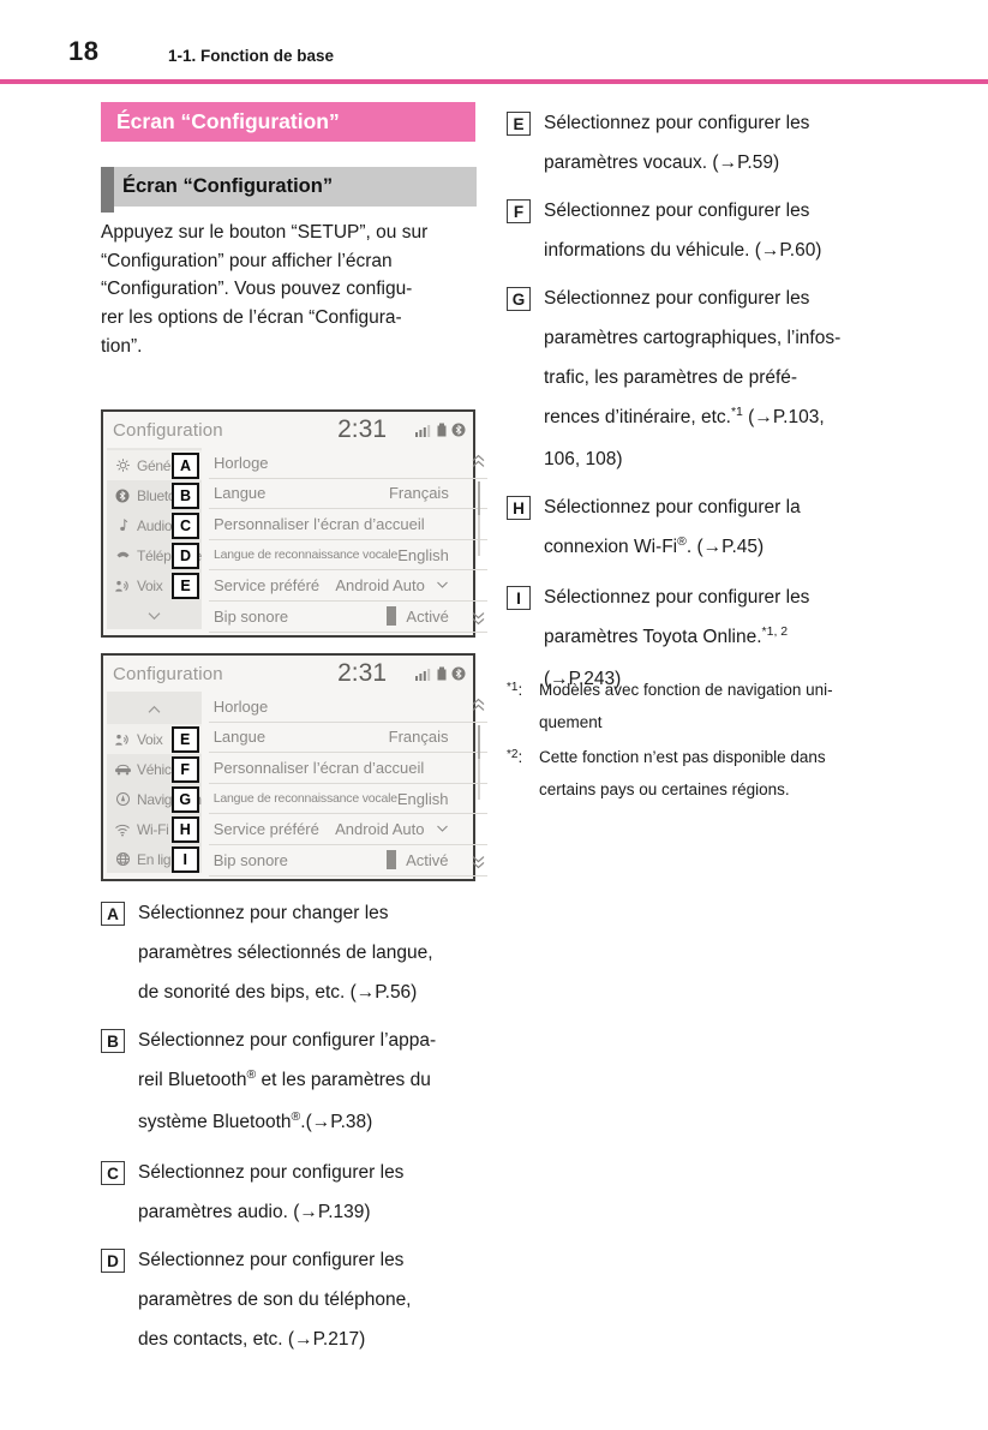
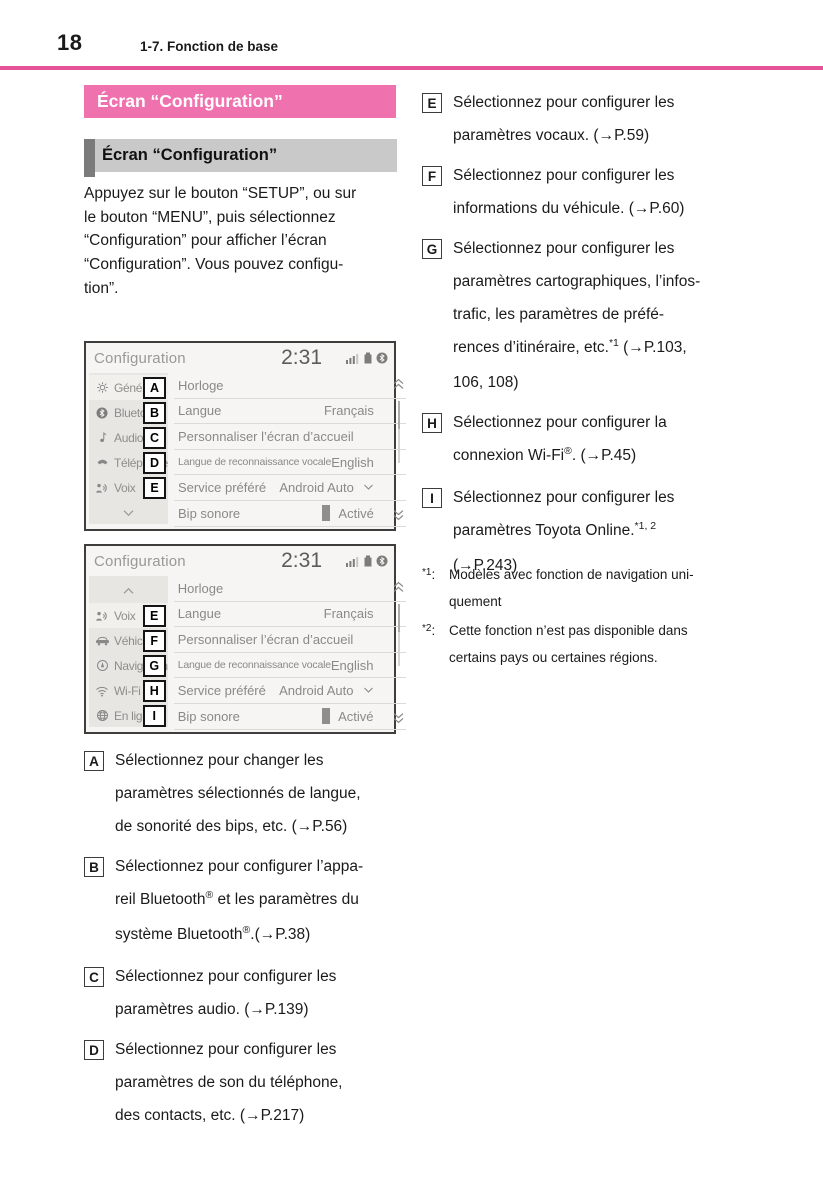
  18
- 1-1. Fonction de base
+ 1-7. Fonction de base
  Écran “Configuration”
  Écran “Configuration”
  Appuyez sur le bouton “SETUP”, ou sur
+ le bouton “MENU”, puis sélectionnez
  “Configuration” pour afficher l’écran
  “Configuration”. Vous pouvez configu-
- rer les options de l’écran “Configura-
  tion”.
  Configuration
  2:31
  A
  B
  Audio
  C
  D
  Voix
  E
  Horloge
  Langue
  Français
  Personnaliser l’écran d’accueil
  Langue de reconnaissance vocale
  English
  Service préféré
  Android Auto
  Bip sonore
  Activé
  Configuration
  2:31
  Voix
  E
  F
  G
  Wi-Fi
  H
  En lig
  I
  Horloge
  Langue
  Français
  Personnaliser l’écran d’accueil
  Langue de reconnaissance vocale
  English
  Service préféré
  Android Auto
  Bip sonore
  Activé
  A
  Sélectionnez pour changer les
  paramètres sélectionnés de langue,
  de sonorité des bips, etc. (→P.56)
  B
  Sélectionnez pour configurer l’appa-
  reil Bluetooth® et les paramètres du
  système Bluetooth®.(→P.38)
  C
  Sélectionnez pour configurer les
  paramètres audio. (→P.139)
  D
  Sélectionnez pour configurer les
  paramètres de son du téléphone,
  des contacts, etc. (→P.217)
  E
  Sélectionnez pour configurer les
  paramètres vocaux. (→P.59)
  F
  Sélectionnez pour configurer les
  informations du véhicule. (→P.60)
  G
  Sélectionnez pour configurer les
  paramètres cartographiques, l’infos-
  trafic, les paramètres de préfé-
  rences d’itinéraire, etc.*1 (→P.103,
  106, 108)
  H
  Sélectionnez pour configurer la
  connexion Wi-Fi®. (→P.45)
  I
  Sélectionnez pour configurer les
  paramètres Toyota Online.*1, 2
  (→P.243)
  *1:
  Modèles avec fonction de navigation uni-
  quement
  *2:
  Cette fonction n’est pas disponible dans
  certains pays ou certaines régions.
